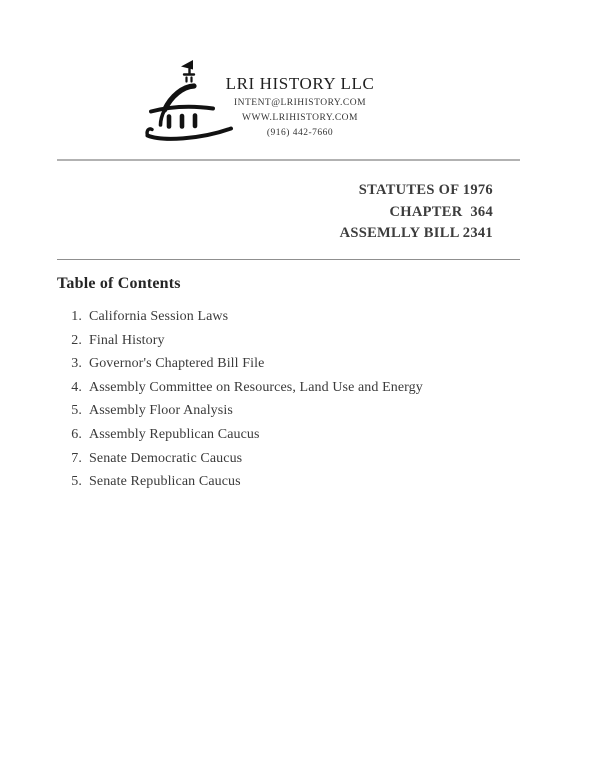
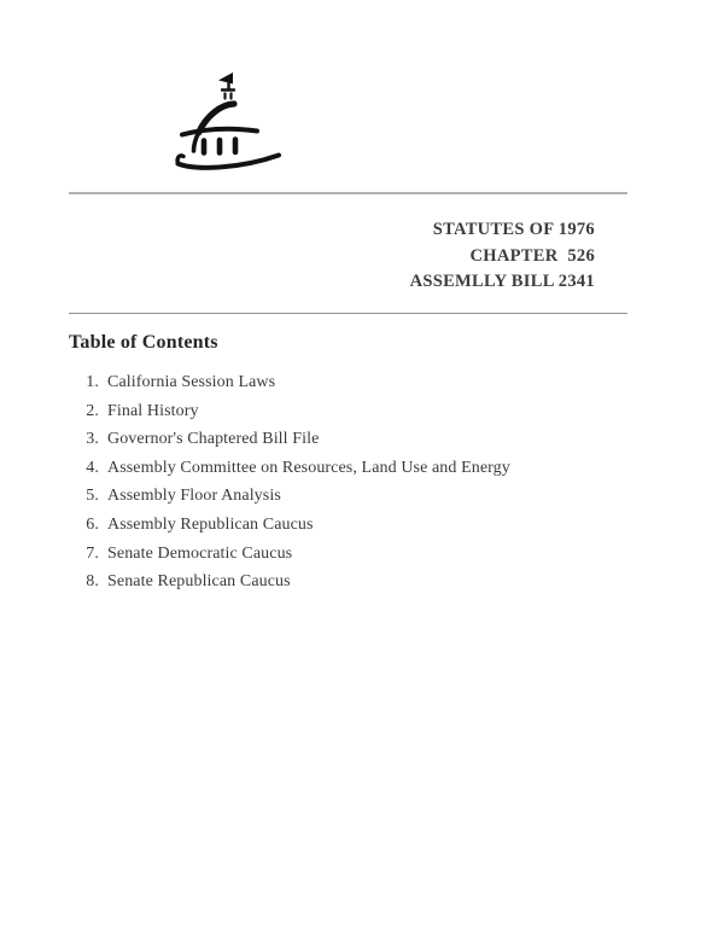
- LRI HISTORY LLC
- INTENT@LRIHISTORY.COM
- WWW.LRIHISTORY.COM
- (916) 442-7660
  STATUTES OF 1976
- CHAPTER 364
+ CHAPTER 526
  ASSEMLLY BILL 2341
  Table of Contents
  1. California Session Laws
  2. Final History
  3. Governor's Chaptered Bill File
  4. Assembly Committee on Resources, Land Use and Energy
  5. Assembly Floor Analysis
  6. Assembly Republican Caucus
  7. Senate Democratic Caucus
- 5. Senate Republican Caucus
+ 8. Senate Republican Caucus
